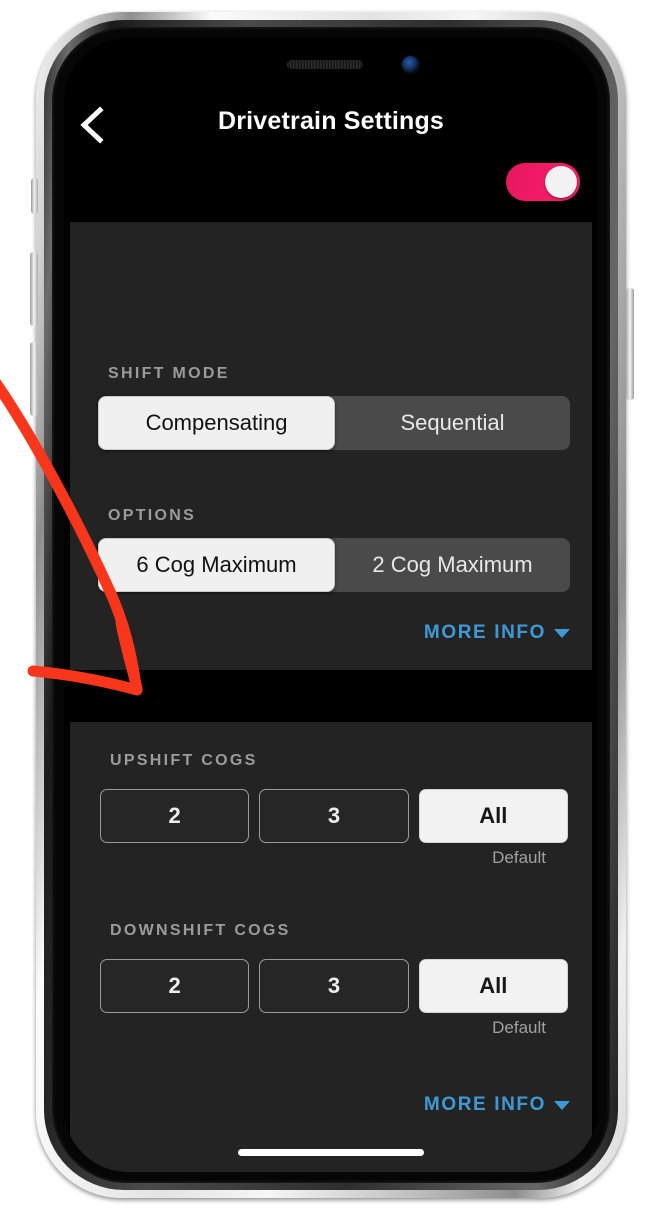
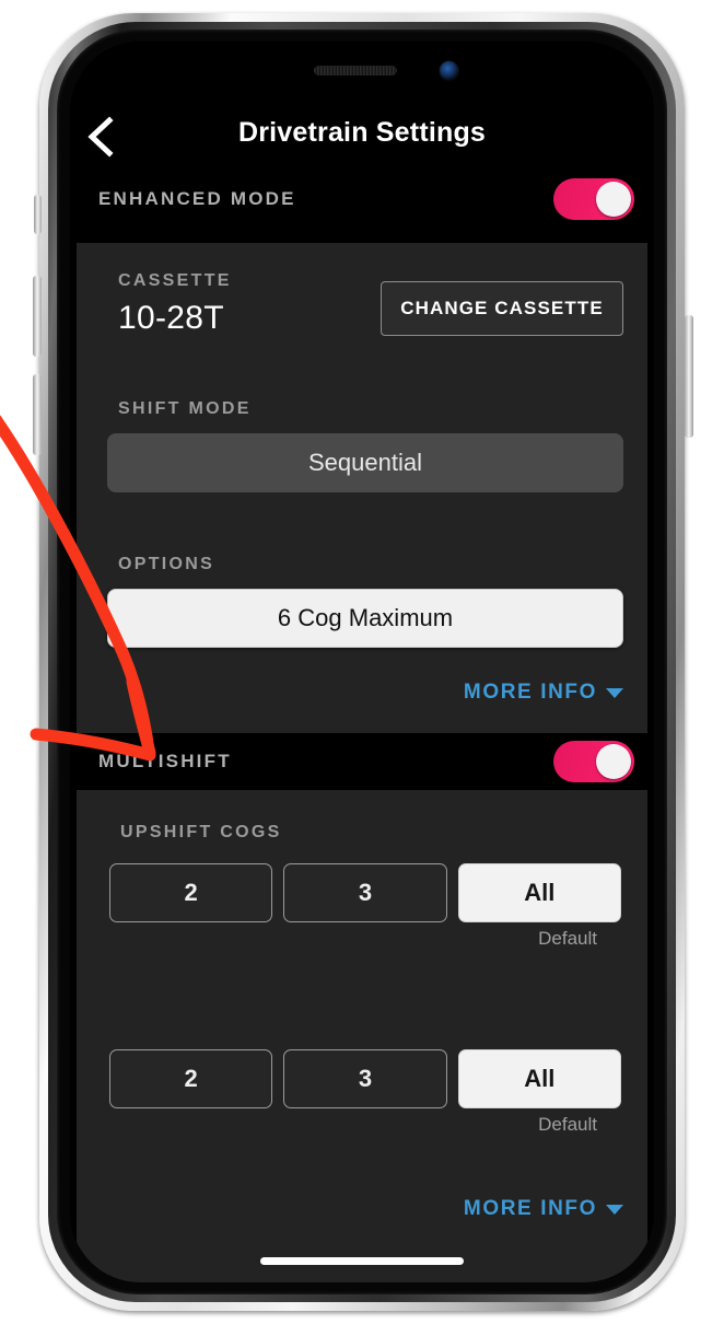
  Drivetrain Settings
+ ENHANCED MODE
+ CASSETTE
+ 10-28T
+ CHANGE CASSETTE
  SHIFT MODE
- Compensating
  Sequential
  OPTIONS
  6 Cog Maximum
- 2 Cog Maximum
  MORE INFO
+ MULTISHIFT
  UPSHIFT COGS
  2
  3
  All
  Default
- DOWNSHIFT COGS
  2
  3
  All
  Default
  MORE INFO
